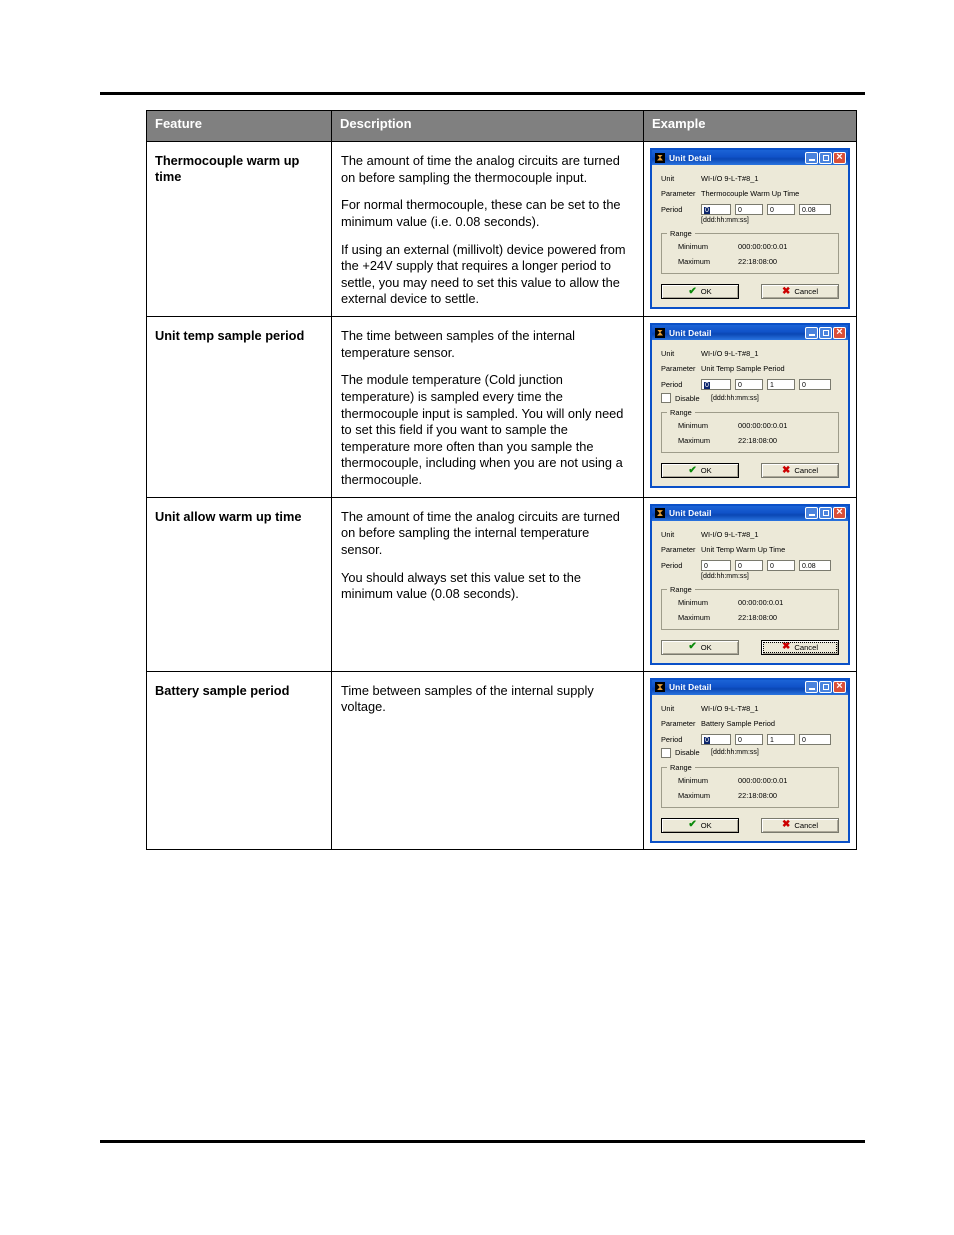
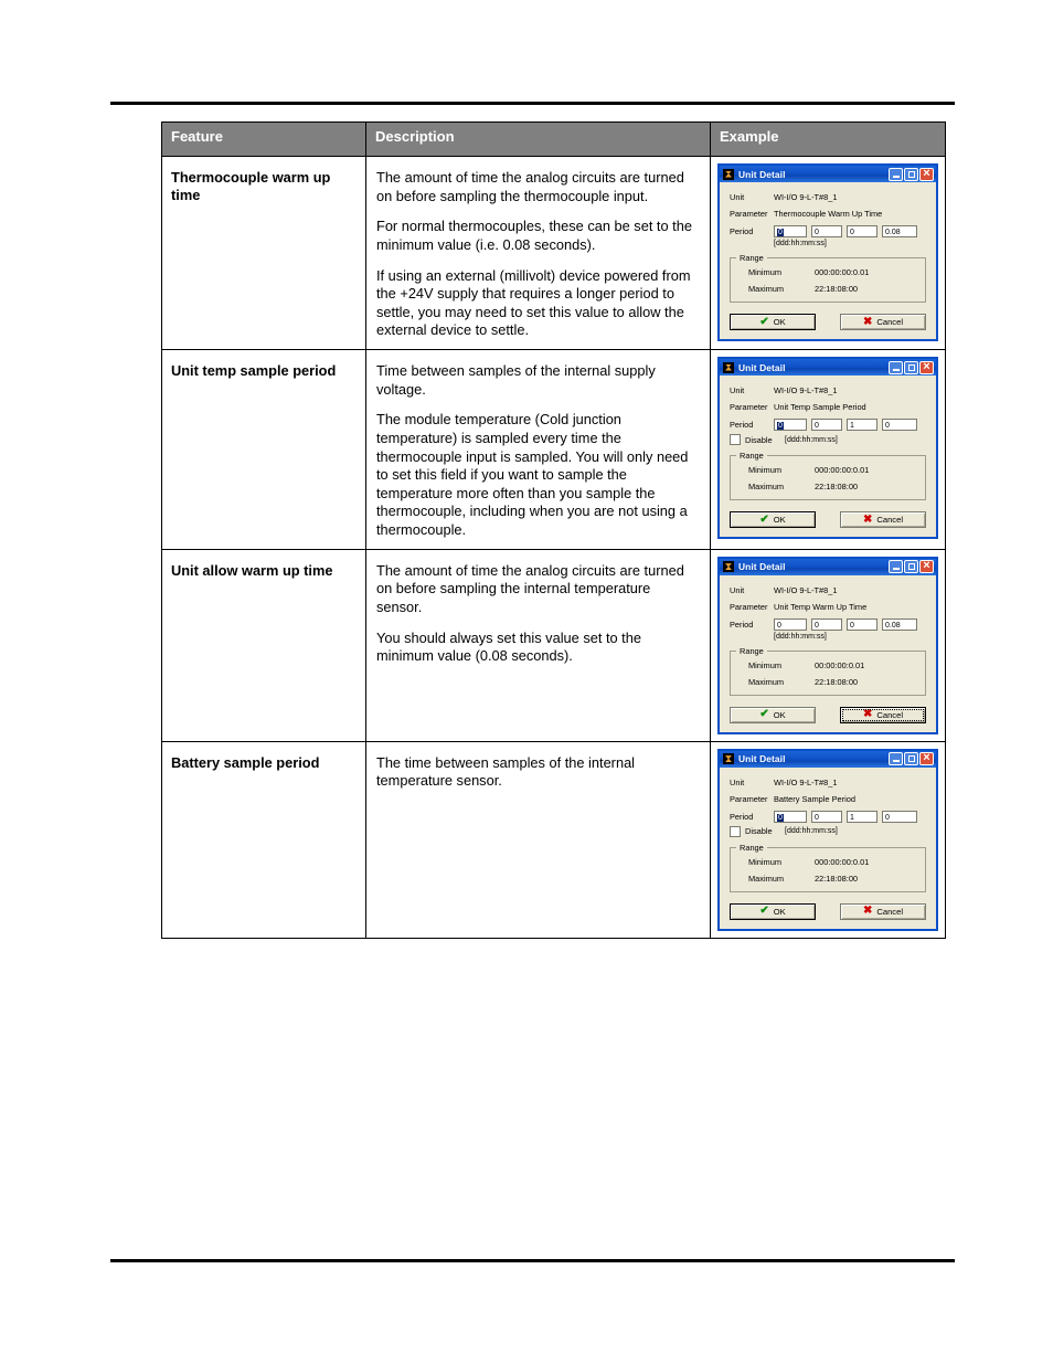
  Feature	Description	Example
- Thermocouple warm up time	The amount of time the analog circuits are turned on before sampling the thermocouple input.For normal thermocouple, these can be set to the minimum value (i.e. 0.08 seconds).If using an external (millivolt) device powered from the +24V supply that requires a longer period to settle, you may need to set this value to allow the external device to settle.	Unit DetailUnit WI-I/O 9-L-T#8_1Parameter Thermocouple Warm Up TimePeriodRangeMinimum 000:00:00:0.01Maximum 22:18:08:00✔ OK ✖ Cancel
+ Thermocouple warm up time	The amount of time the analog circuits are turned on before sampling the thermocouple input.For normal thermocouples, these can be set to the minimum value (i.e. 0.08 seconds).If using an external (millivolt) device powered from the +24V supply that requires a longer period to settle, you may need to set this value to allow the external device to settle.	Unit DetailUnit WI-I/O 9-L-T#8_1Parameter Thermocouple Warm Up TimePeriodRangeMinimum 000:00:00:0.01Maximum 22:18:08:00✔ OK ✖ Cancel
- Unit temp sample period	The time between samples of the internal temperature sensor.The module temperature (Cold junction temperature) is sampled every time the thermocouple input is sampled. You will only need to set this field if you want to sample the temperature more often than you sample the thermocouple, including when you are not using a thermocouple.	Unit DetailUnit WI-I/O 9-L-T#8_1Parameter Unit Temp Sample PeriodPeriodDisableRangeMinimum 000:00:00:0.01Maximum 22:18:08:00✔ OK ✖ Cancel
+ Unit temp sample period	Time between samples of the internal supply voltage.The module temperature (Cold junction temperature) is sampled every time the thermocouple input is sampled. You will only need to set this field if you want to sample the temperature more often than you sample the thermocouple, including when you are not using a thermocouple.	Unit DetailUnit WI-I/O 9-L-T#8_1Parameter Unit Temp Sample PeriodPeriodDisableRangeMinimum 000:00:00:0.01Maximum 22:18:08:00✔ OK ✖ Cancel
  Unit allow warm up time	The amount of time the analog circuits are turned on before sampling the internal temperature sensor.You should always set this value set to the minimum value (0.08 seconds).	Unit DetailUnit WI-I/O 9-L-T#8_1Parameter Unit Temp Warm Up TimePeriodRangeMinimum 00:00:00:0.01Maximum 22:18:08:00✔ OK ✖ Cancel
- Battery sample period	Time between samples of the internal supply voltage.	Unit DetailUnit WI-I/O 9-L-T#8_1Parameter Battery Sample PeriodPeriodDisableRangeMinimum 000:00:00:0.01Maximum 22:18:08:00✔ OK ✖ Cancel
+ Battery sample period	The time between samples of the internal temperature sensor.	Unit DetailUnit WI-I/O 9-L-T#8_1Parameter Battery Sample PeriodPeriodDisableRangeMinimum 000:00:00:0.01Maximum 22:18:08:00✔ OK ✖ Cancel
